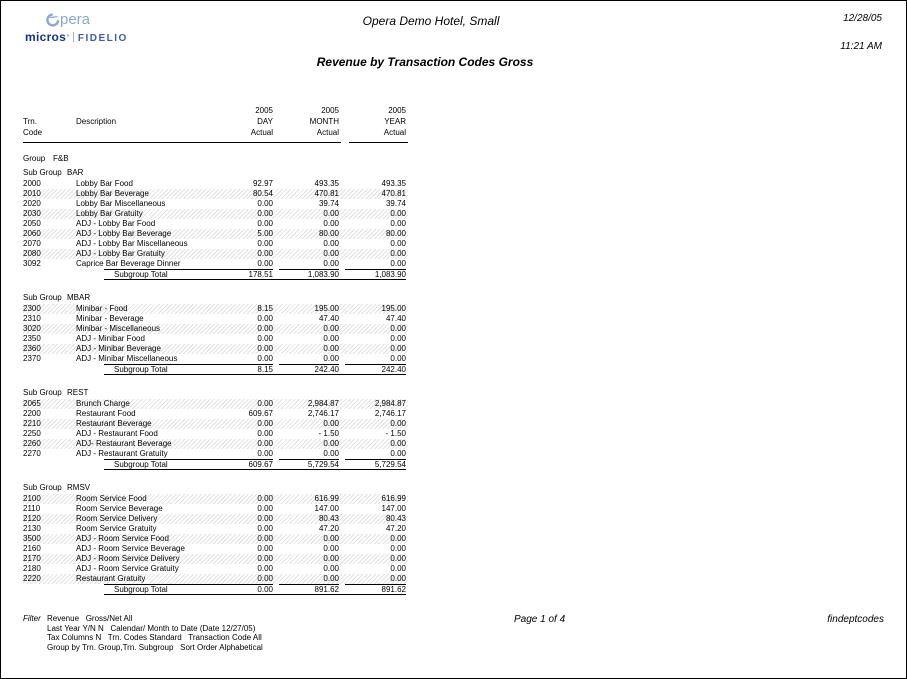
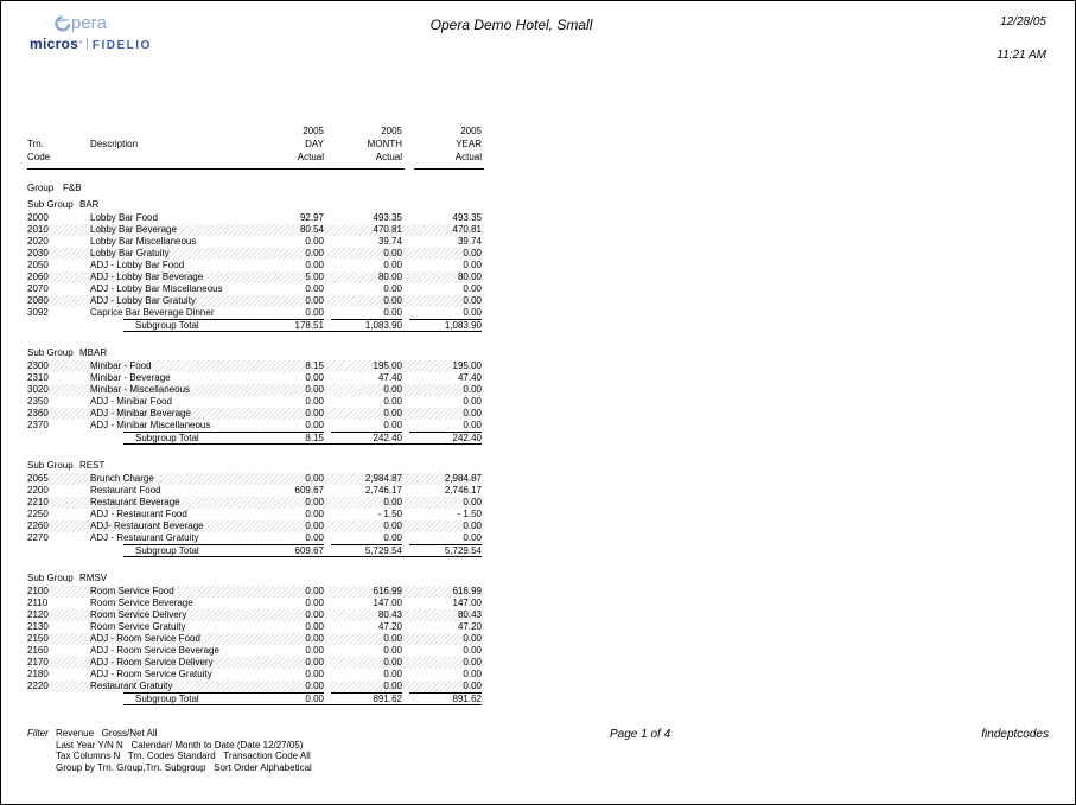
  pera
  micros
  '
  FIDELIO
  Opera Demo Hotel, Small
- Revenue by Transaction Codes Gross
  12/28/05
  11:21 AM
  2005
  2005
  2005
  Trn.
  Description
  DAY
  MONTH
  YEAR
  Code
  Actual
  Actual
  Actual
  Group
  F&B
  Sub Group
  BAR
  2000
  Lobby Bar Food
  92.97
  493.35
  493.35
  2010
  Lobby Bar Beverage
  80.54
  470.81
  470.81
  2020
  Lobby Bar Miscellaneous
  0.00
  39.74
  39.74
  2030
  Lobby Bar Gratuity
  0.00
  0.00
  0.00
  2050
  ADJ - Lobby Bar Food
  0.00
  0.00
  0.00
  2060
  ADJ - Lobby Bar Beverage
  5.00
  80.00
  80.00
  2070
  ADJ - Lobby Bar Miscellaneous
  0.00
  0.00
  0.00
  2080
  ADJ - Lobby Bar Gratuity
  0.00
  0.00
  0.00
  3092
  Caprice Bar Beverage Dinner
  0.00
  0.00
  0.00
  Subgroup Total
  178.51
  1,083.90
  1,083.90
  Sub Group
  MBAR
  2300
  Minibar - Food
  8.15
  195.00
  195.00
  2310
  Minibar - Beverage
  0.00
  47.40
  47.40
  3020
  Minibar - Miscellaneous
  0.00
  0.00
  0.00
  2350
  ADJ - Minibar Food
  0.00
  0.00
  0.00
  2360
  ADJ - Minibar Beverage
  0.00
  0.00
  0.00
  2370
  ADJ - Minibar Miscellaneous
  0.00
  0.00
  0.00
  Subgroup Total
  8.15
  242.40
  242.40
  Sub Group
  REST
  2065
  Brunch Charge
  0.00
  2,984.87
  2,984.87
  2200
  Restaurant Food
  609.67
  2,746.17
  2,746.17
  2210
  Restaurant Beverage
  0.00
  0.00
  0.00
  2250
  ADJ - Restaurant Food
  0.00
  - 1.50
  - 1.50
  2260
  ADJ- Restaurant Beverage
  0.00
  0.00
  0.00
  2270
  ADJ - Restaurant Gratuity
  0.00
  0.00
  0.00
  Subgroup Total
  609.67
  5,729.54
  5,729.54
  Sub Group
  RMSV
  2100
  Room Service Food
  0.00
  616.99
  616.99
  2110
  Room Service Beverage
  0.00
  147.00
  147.00
  2120
  Room Service Delivery
  0.00
  80.43
  80.43
  2130
  Room Service Gratuity
  0.00
  47.20
  47.20
- 3500
+ 2150
  ADJ - Room Service Food
  0.00
  0.00
  0.00
  2160
  ADJ - Room Service Beverage
  0.00
  0.00
  0.00
  2170
  ADJ - Room Service Delivery
  0.00
  0.00
  0.00
  2180
  ADJ - Room Service Gratuity
  0.00
  0.00
  0.00
  2220
  Restaurant Gratuity
  0.00
  0.00
  0.00
  Subgroup Total
  0.00
  891.62
  891.62
  Filter
  Revenue Gross/Net All
  Last Year Y/N N Calendar/ Month to Date (Date 12/27/05)
  Tax Columns N Trn. Codes Standard Transaction Code All
  Group by Trn. Group,Trn. Subgroup Sort Order Alphabetical
  Page 1 of 4
  findeptcodes
